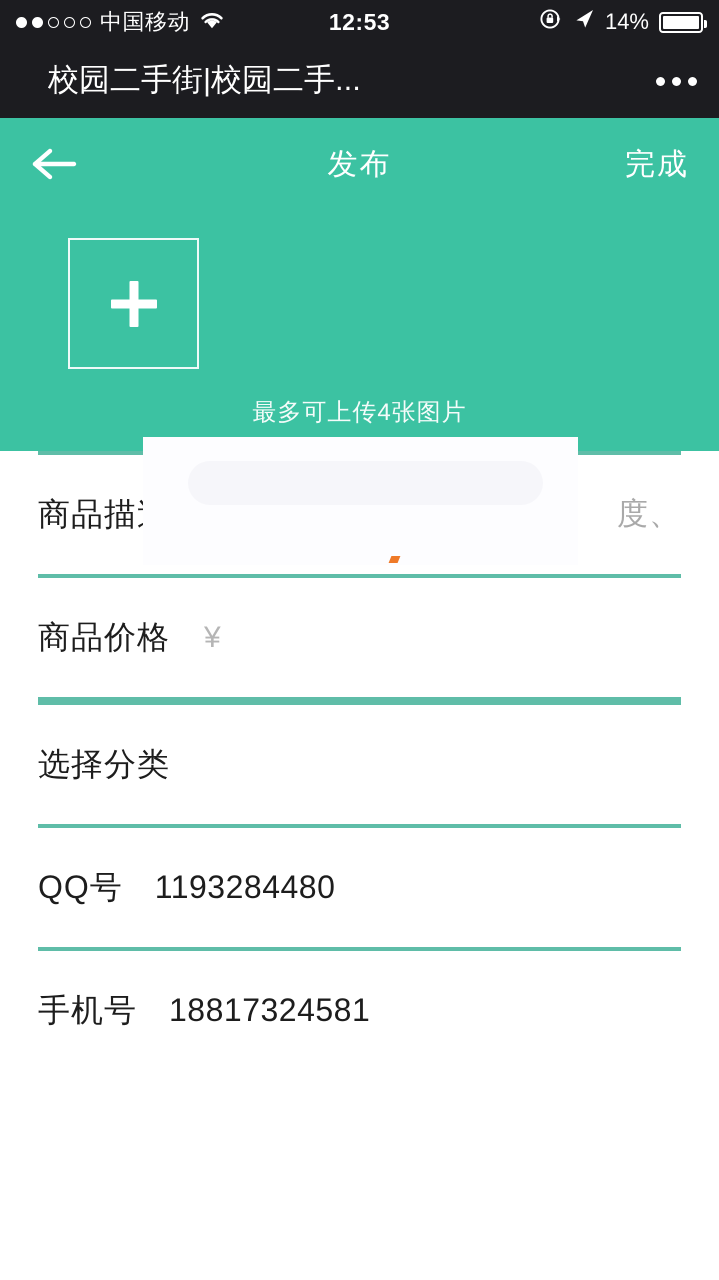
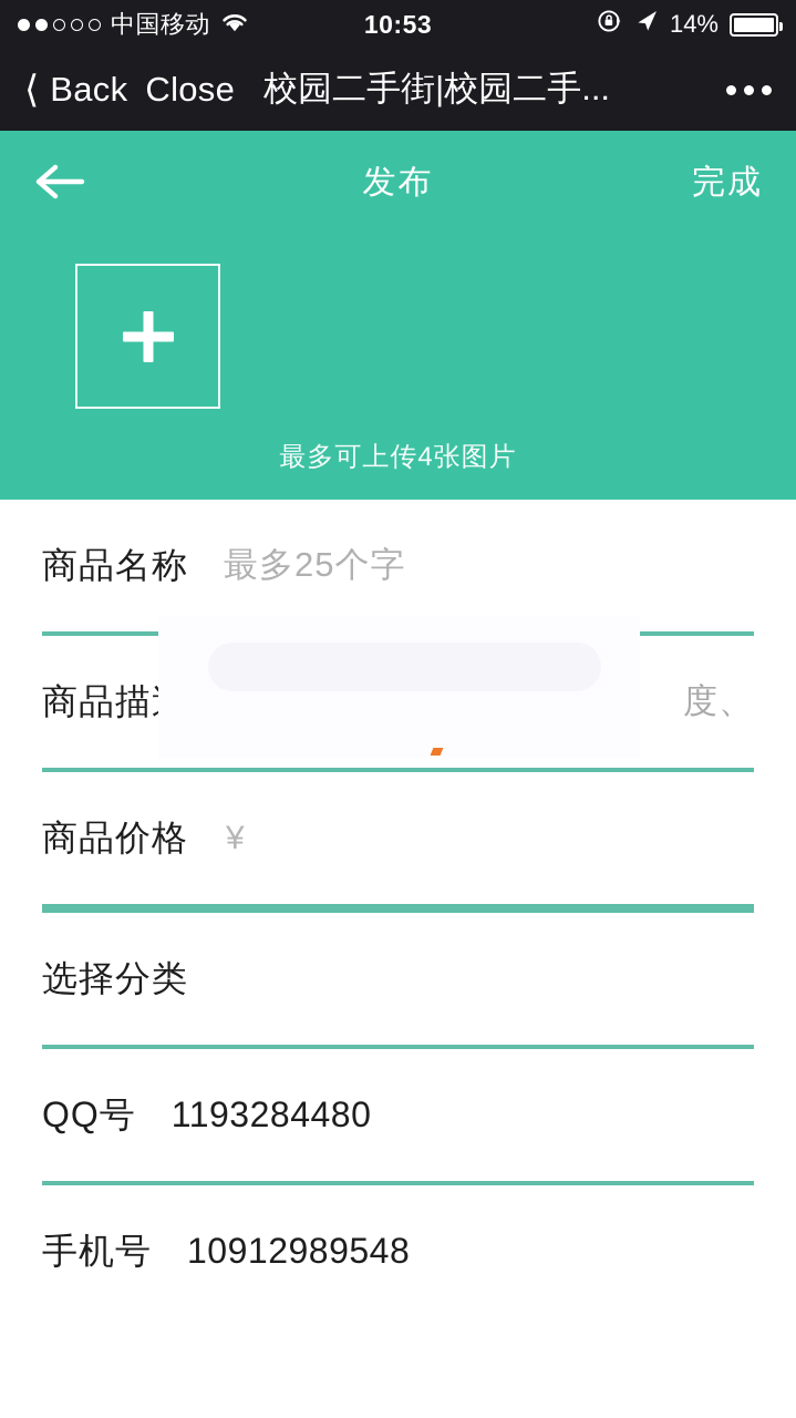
  中国移动
- 12:53
+ 10:53
  14%
+ ⟨
+ Back
+ Close
  校园二手街|校园二手...
  发布
  完成
  最多可上传4张图片
+ 商品名称
+ 最多25个字
  商品描
  度、
  商品价格
  ¥
  选择分类
  QQ号
  1193284480
  手机号
- 18817324581
+ 10912989548
